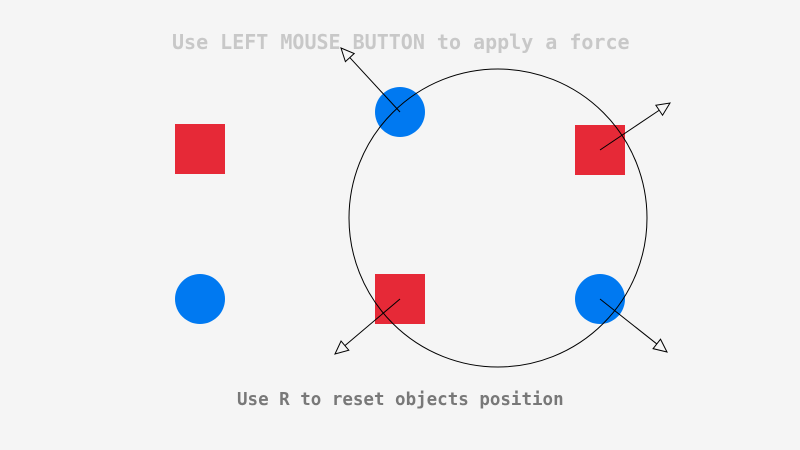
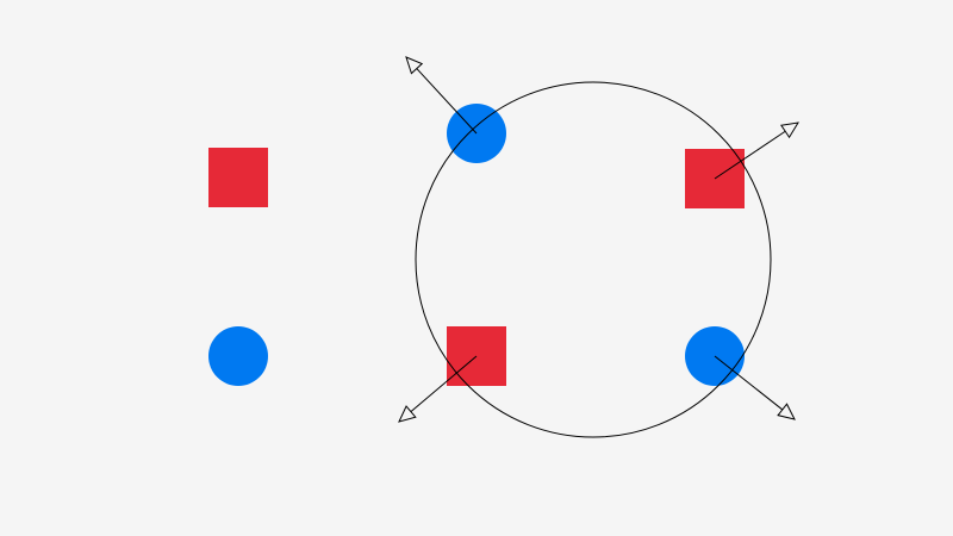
- Use LEFT MOUSE BUTTON to apply a force
- Use R to reset objects position
